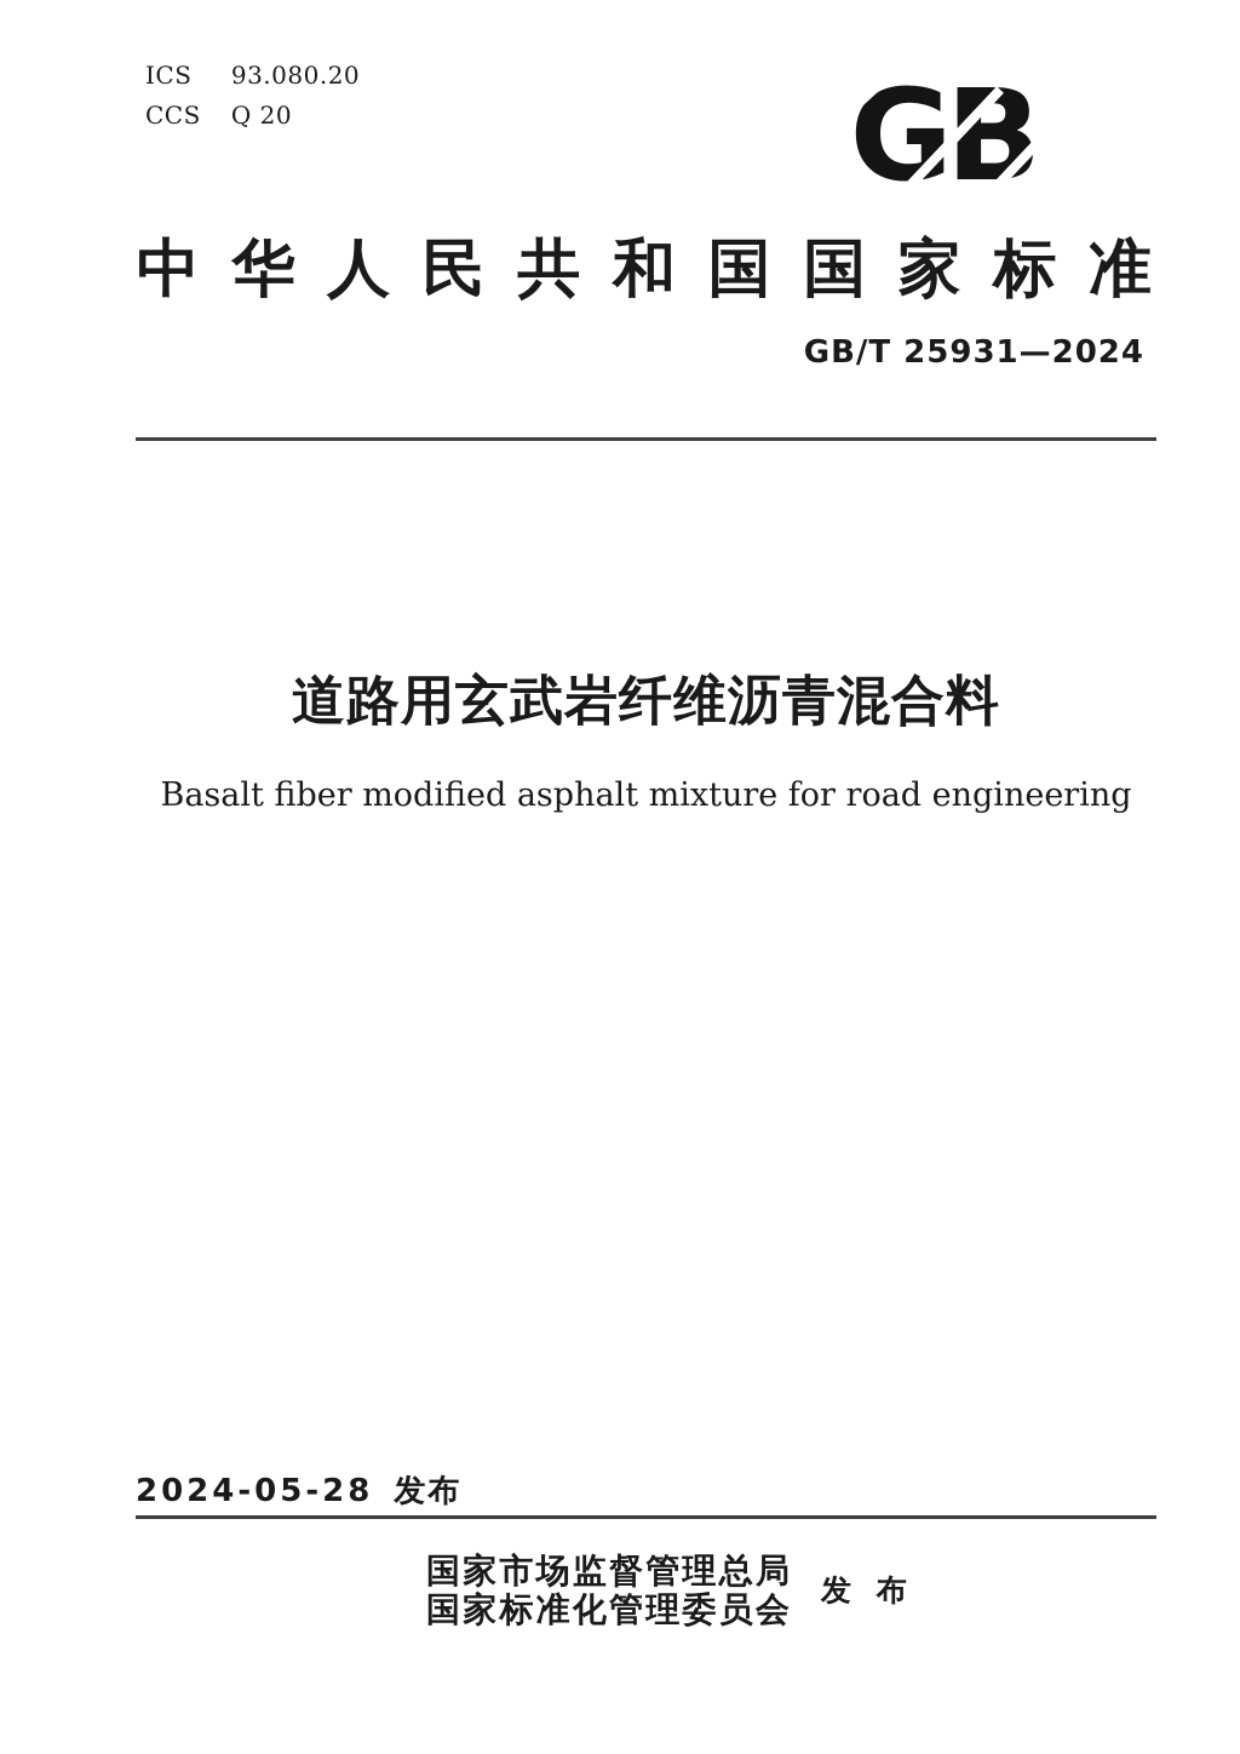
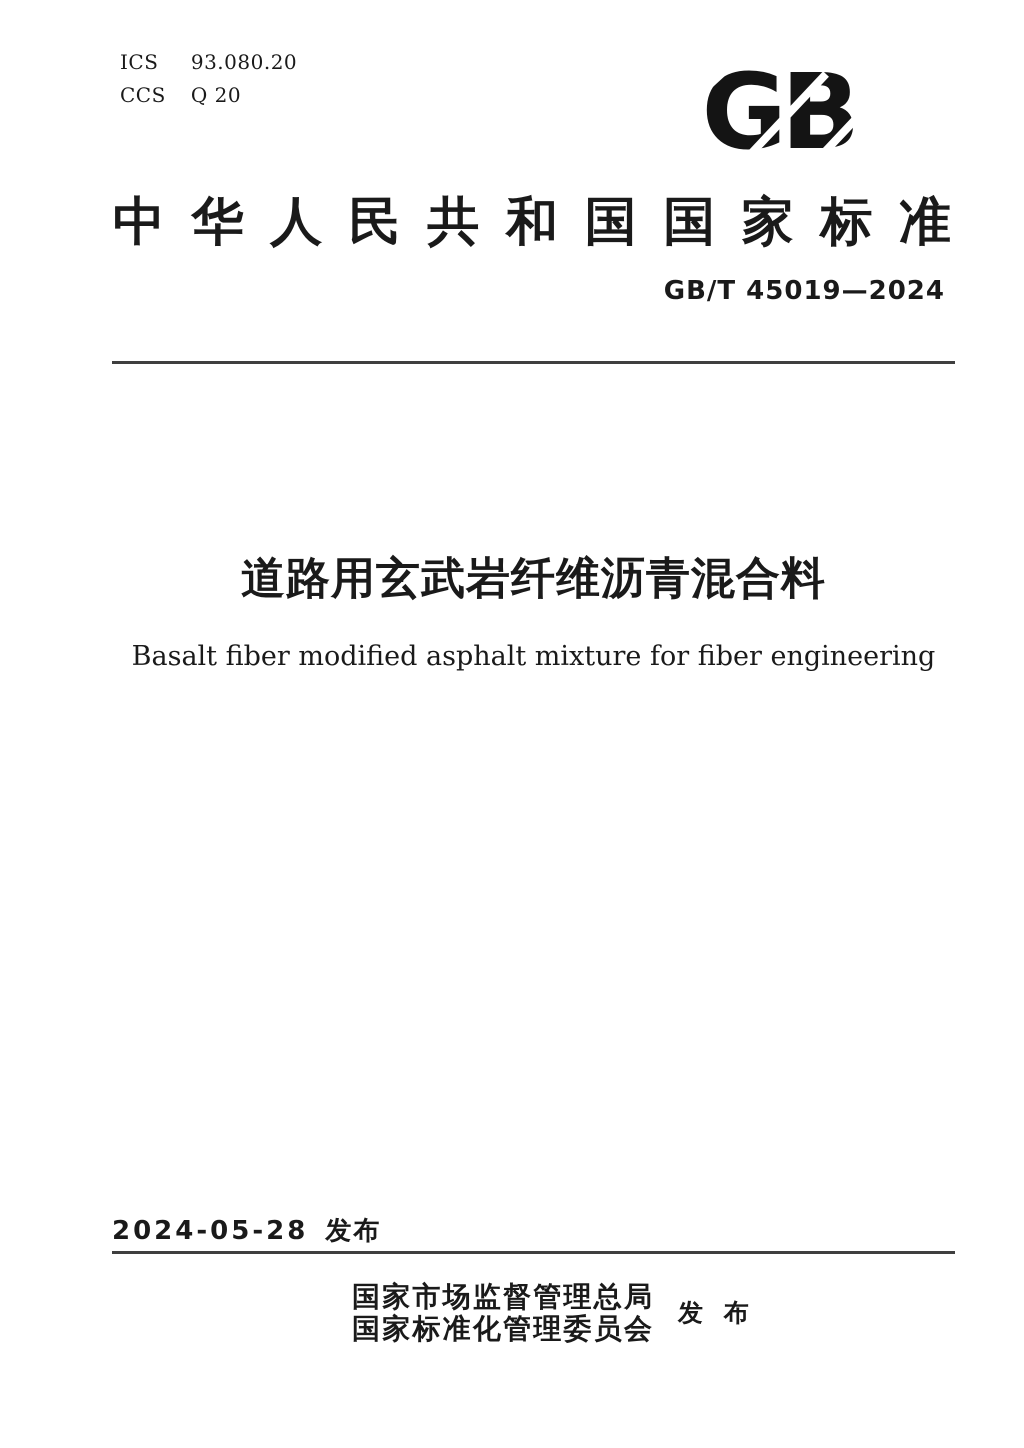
  ICS 93.080.20
  CCS Q 20
  中华人民共和国国家标准
- GB/T 25931—2024
+ GB/T 45019—2024
  道路用玄武岩纤维沥青混合料
- Basalt fiber modified asphalt mixture for road engineering
+ Basalt fiber modified asphalt mixture for fiber engineering
  2024-05-28 发布
  国家市场监督管理总局
  国家标准化管理委员会
  发 布
